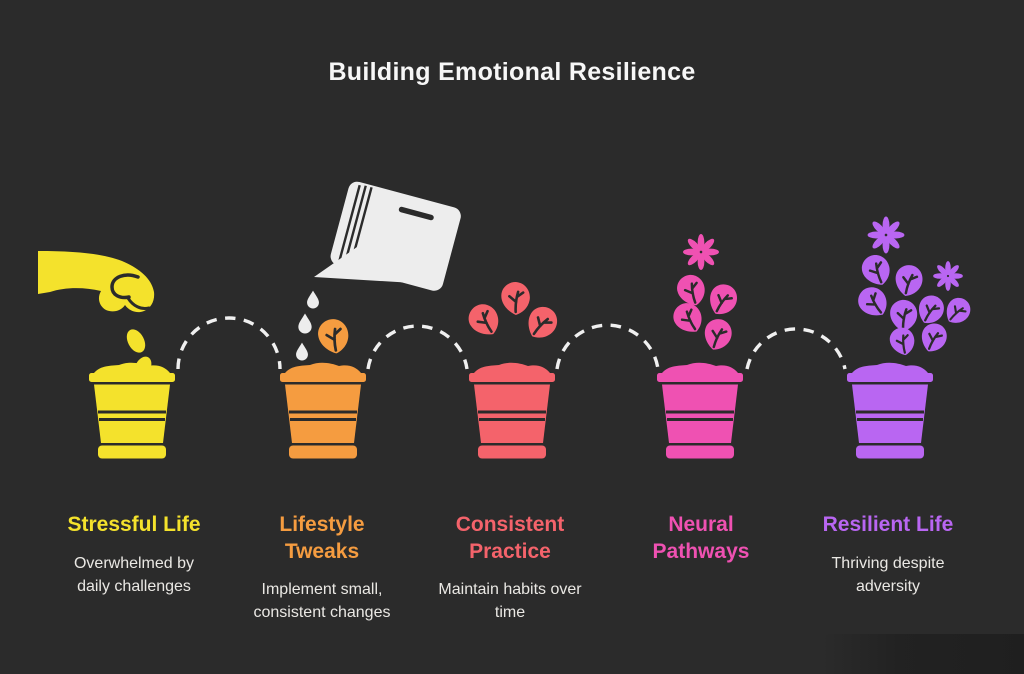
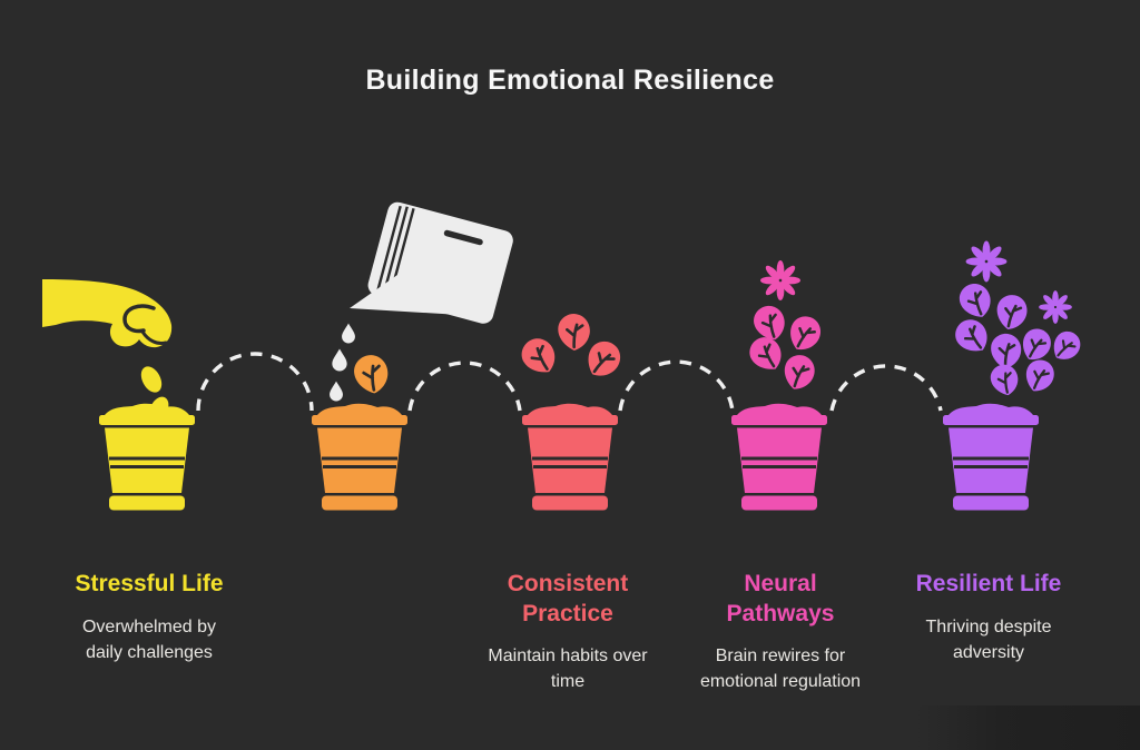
  Building Emotional Resilience
  Stressful Life
  Overwhelmed by
  daily challenges
- Lifestyle
- Tweaks
- Implement small,
- consistent changes
  Consistent
  Practice
  Maintain habits over
  time
  Neural
  Pathways
+ Brain rewires for
+ emotional regulation
  Resilient Life
  Thriving despite
  adversity
